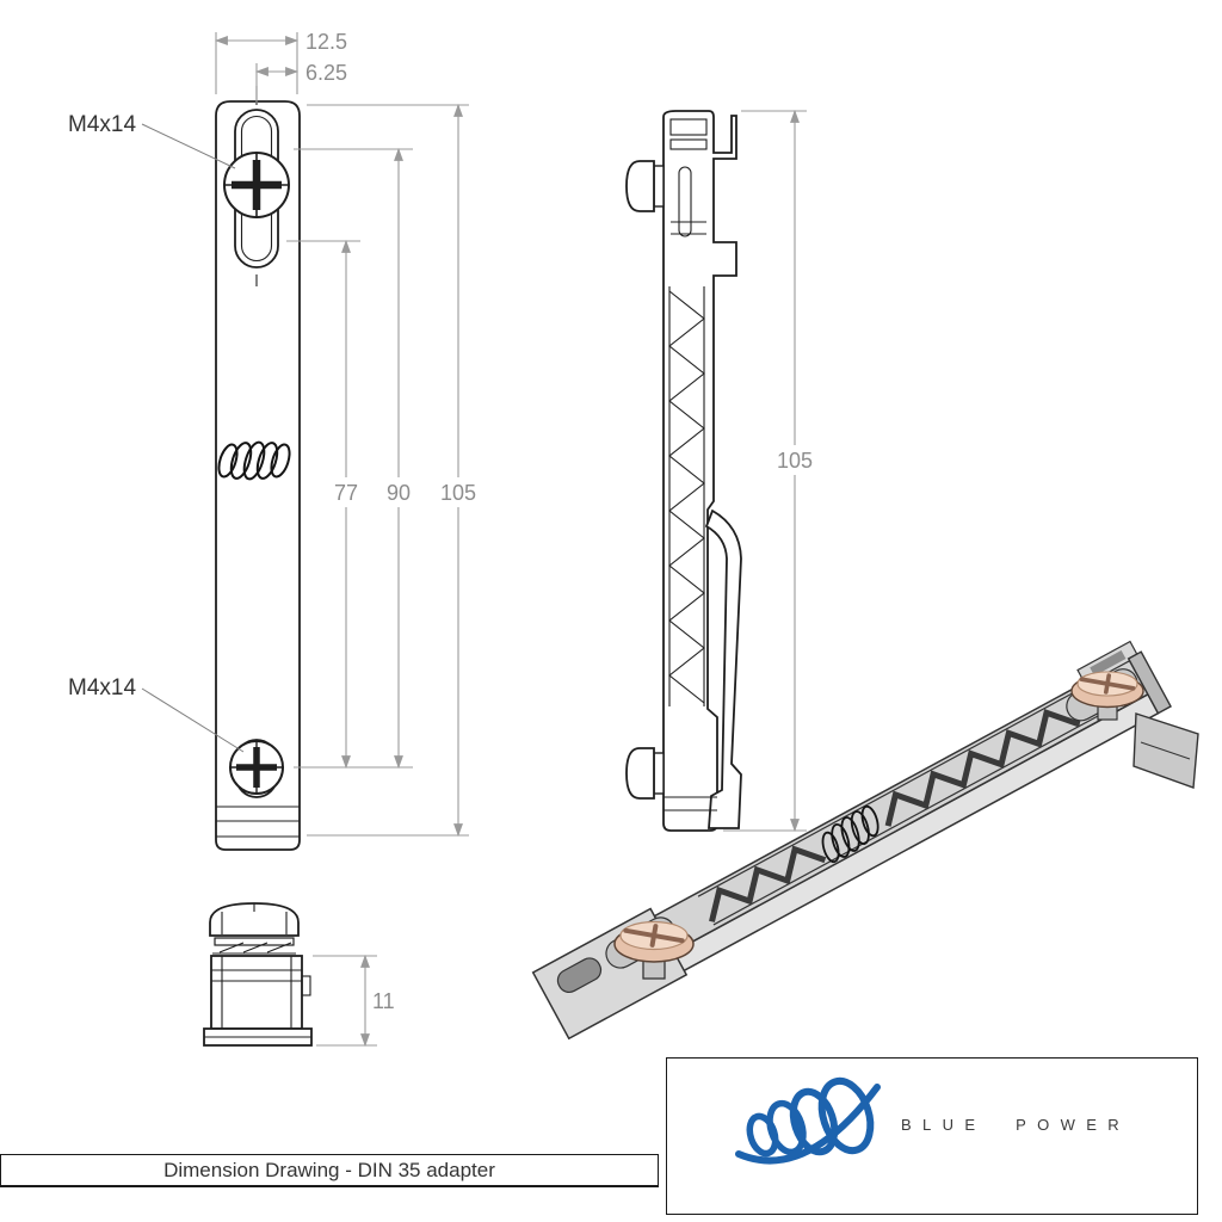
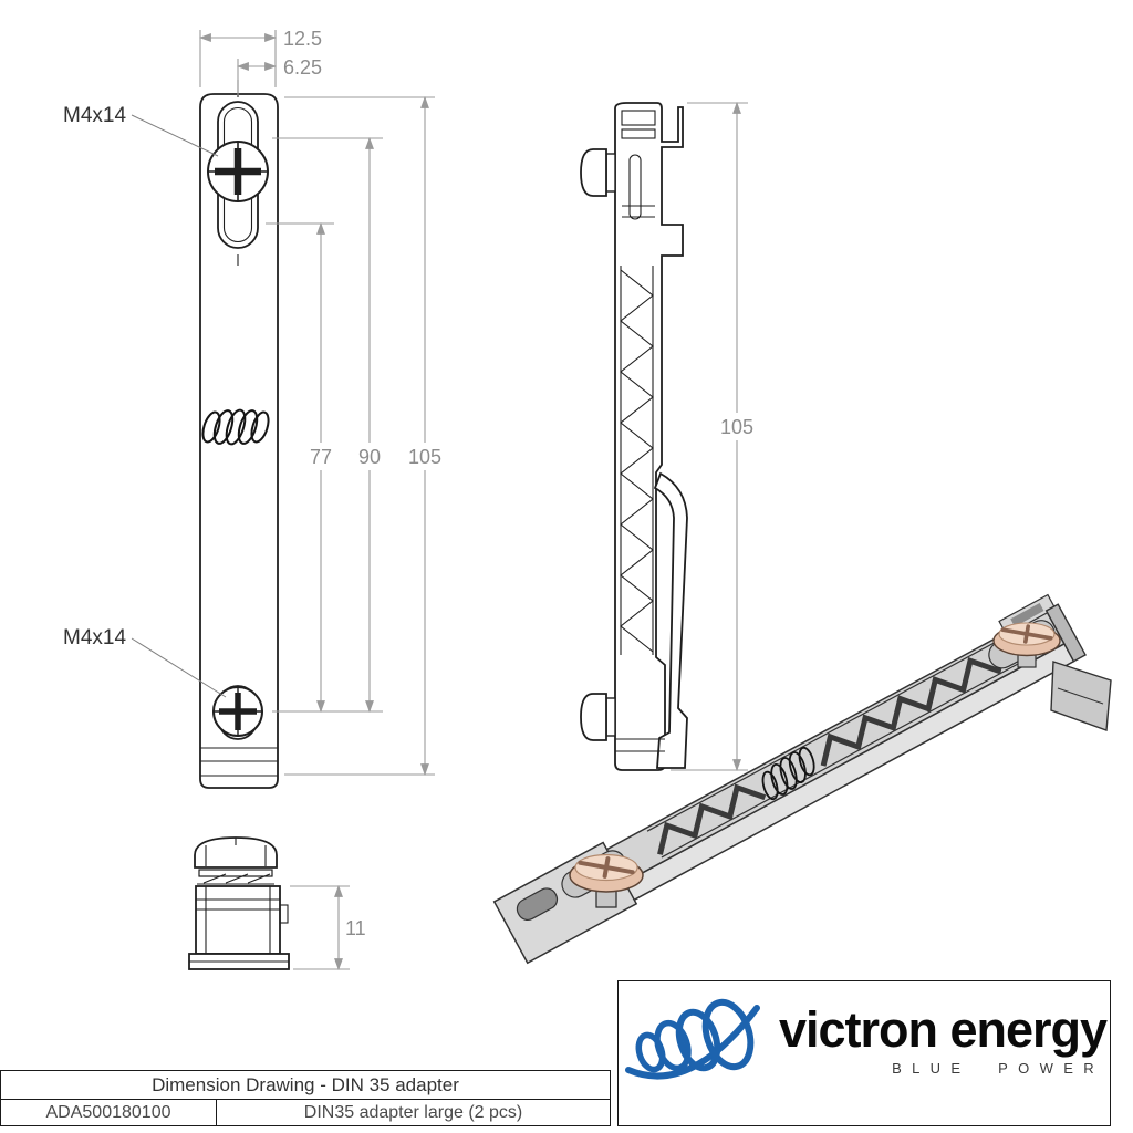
  M4x14
  M4x14
  12.5
  6.25
  77
  90
  105
  105
  11
  Dimension Drawing - DIN 35 adapter
+ ADA500180100
+ DIN35 adapter large (2 pcs)
+ victron energy
  BLUE POWER
